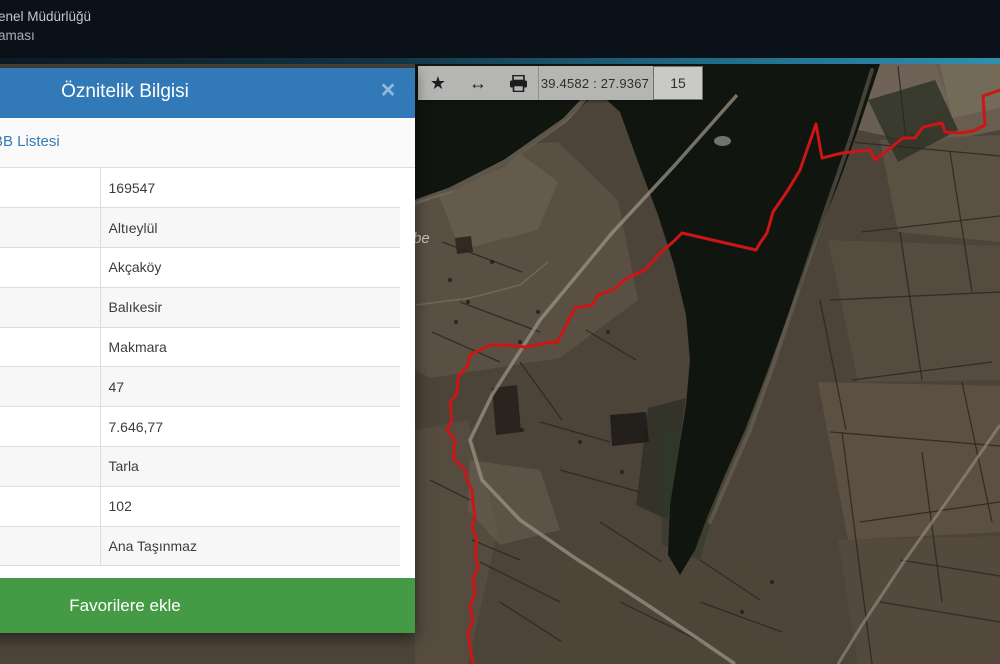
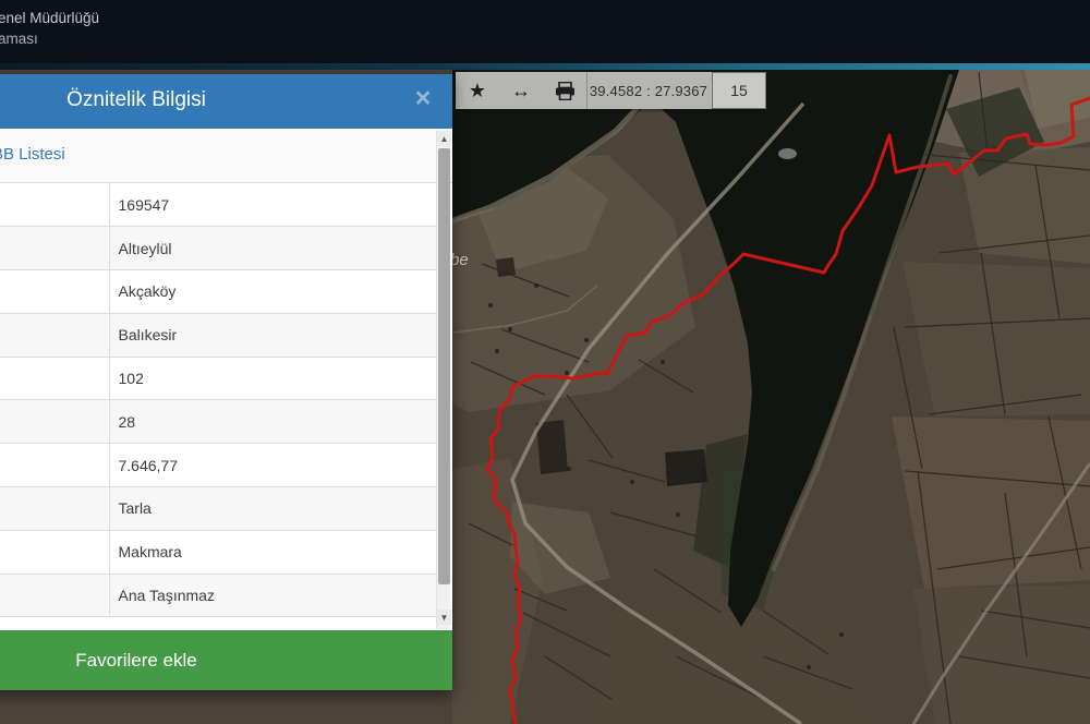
  be
  enel Müdürlüğü
  aması
  ★
  ↔
  39.4582 : 27.9367
  15
  Öznitelik Bilgisi
  ×
  B Listesi
  	169547
  	Altıeylül
  	Akçaköy
  	Balıkesir
- 	Makmara
+ 	102
- 	47
+ 	28
  	7.646,77
  	Tarla
- 	102
+ 	Makmara
  	Ana Taşınmaz
+ ▲
+ ▼
  Favorilere ekle
